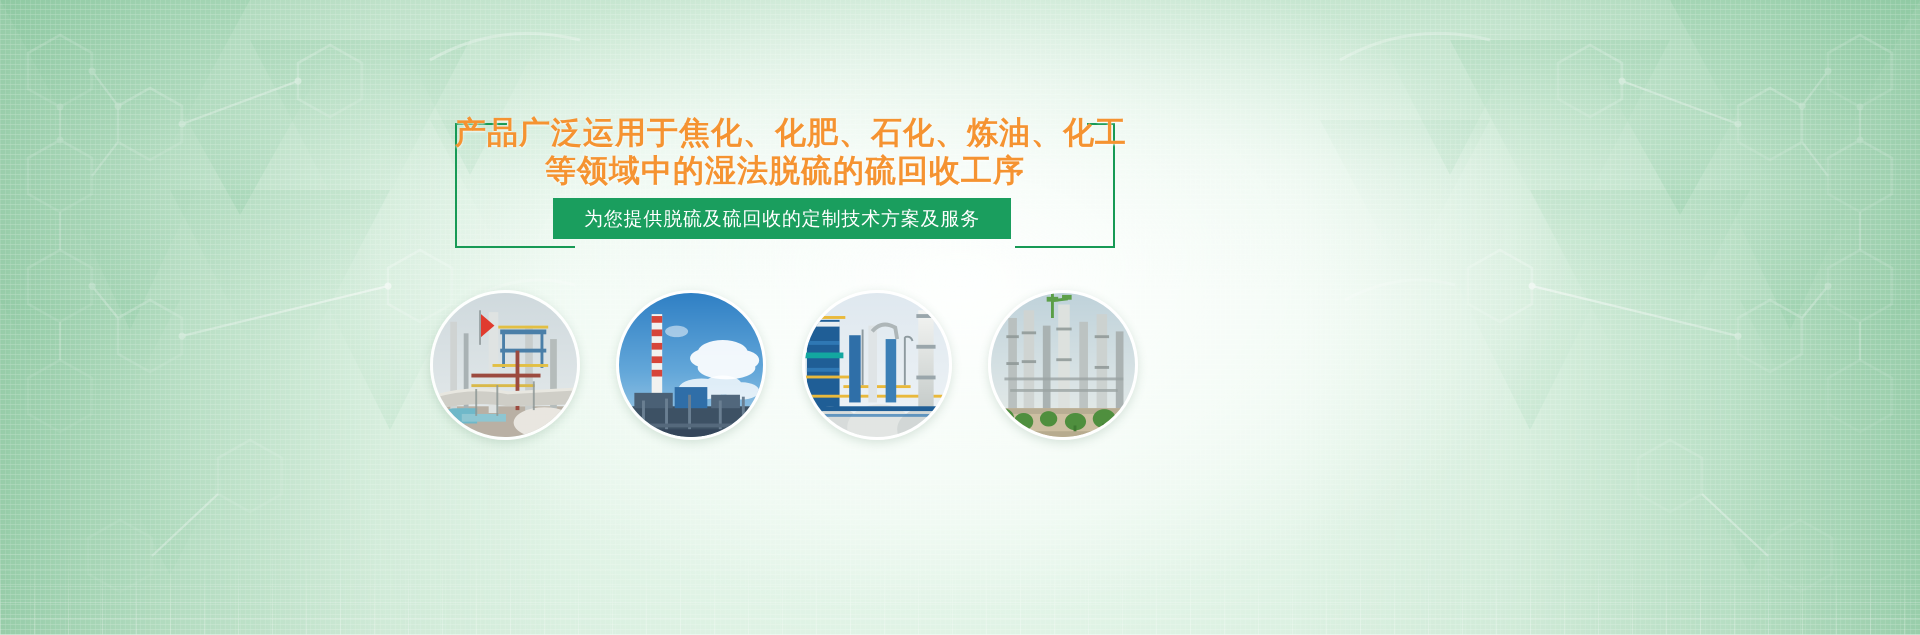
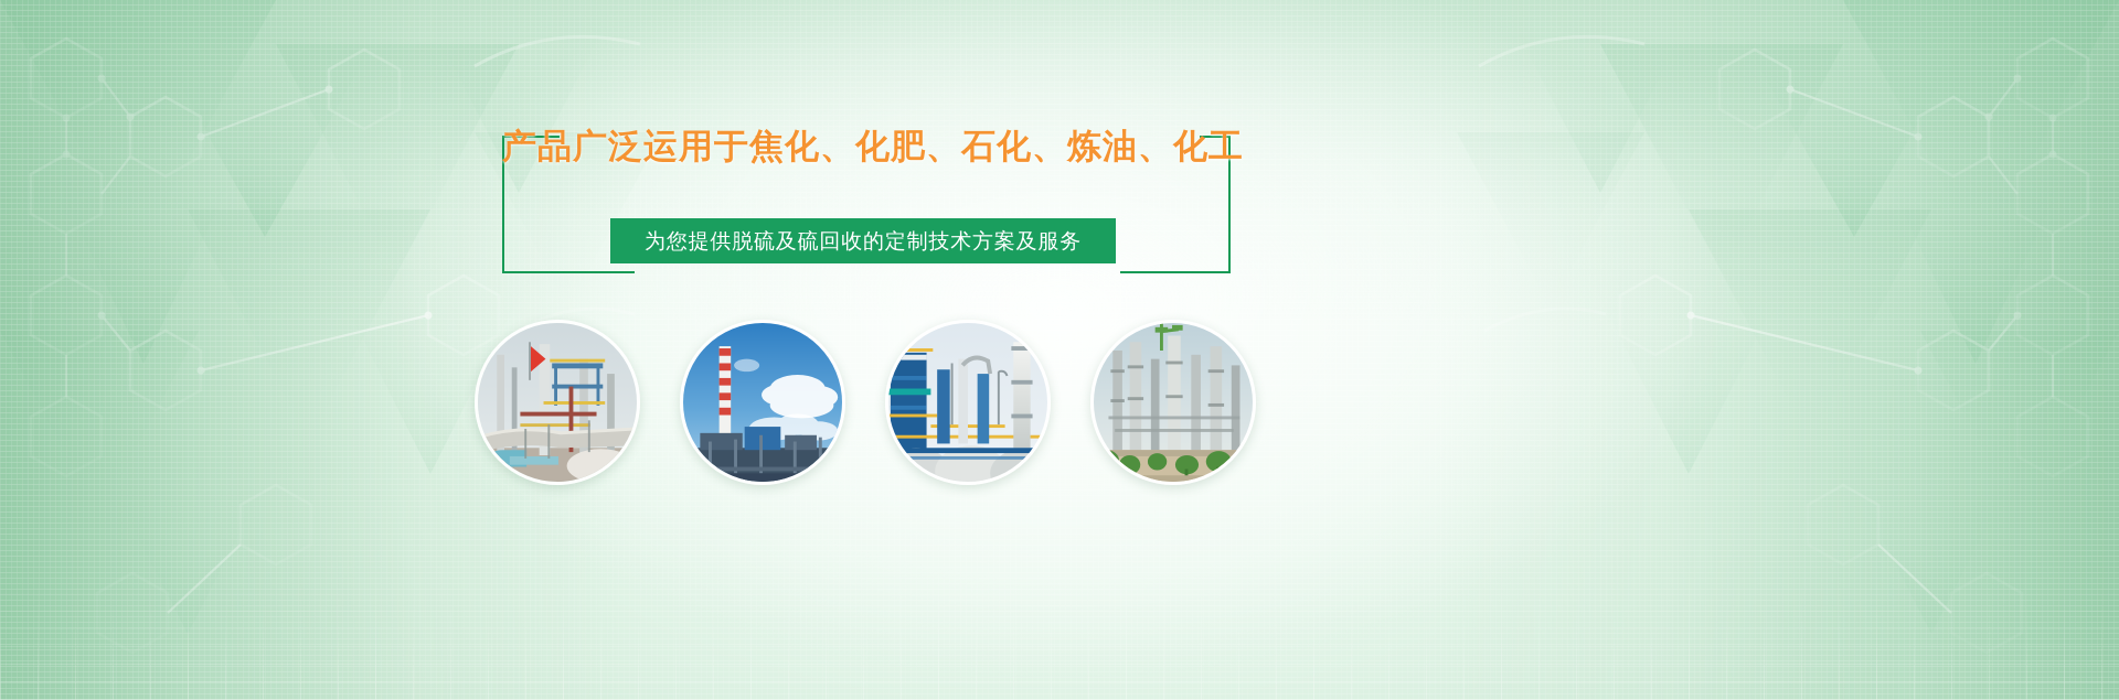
  产品广泛运用于焦化、化肥、石化、炼油、化工
- 等领域中的湿法脱硫的硫回收工序
  为您提供脱硫及硫回收的定制技术方案及服务
